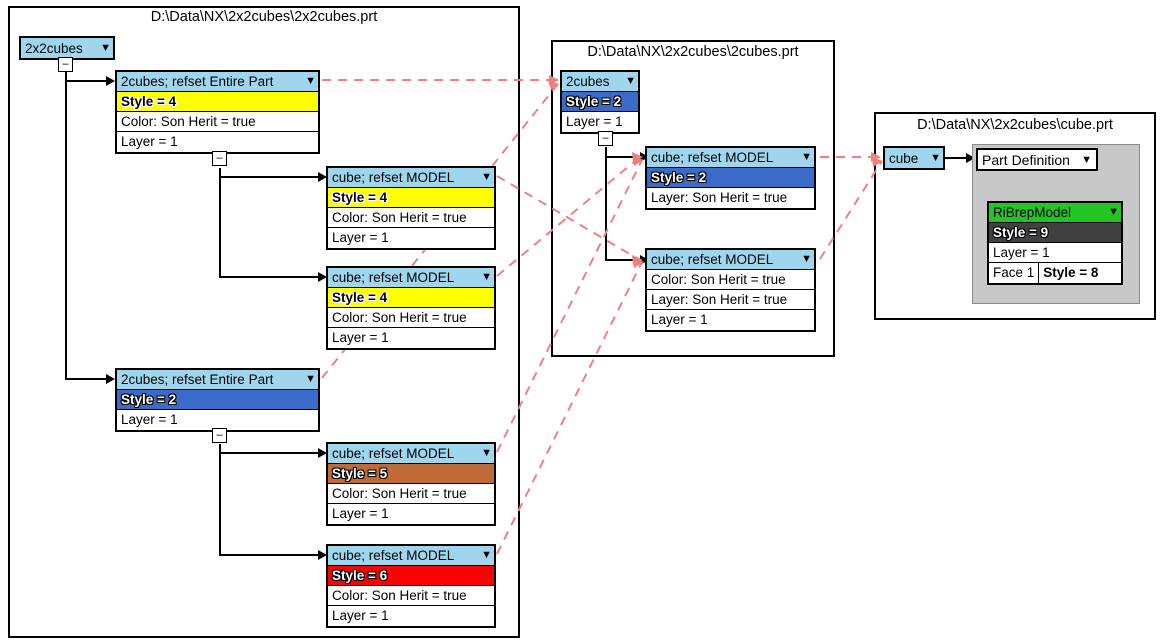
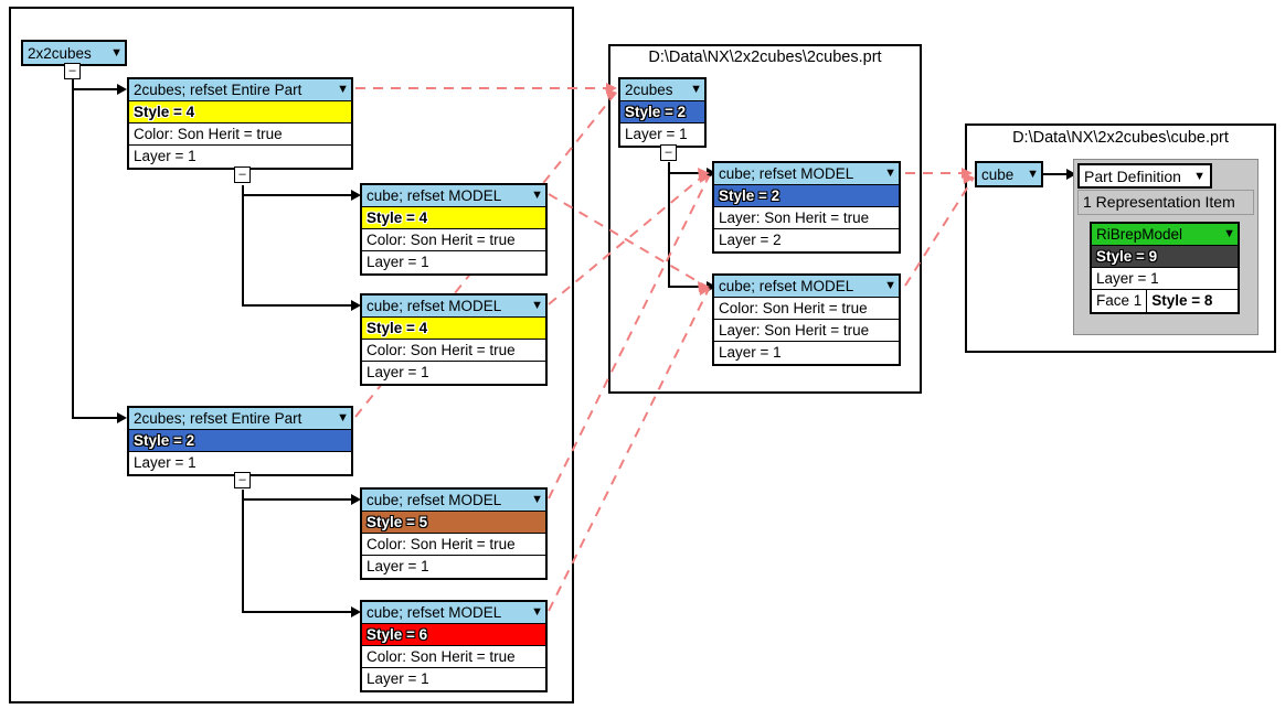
- D:\Data\NX\2x2cubes\2x2cubes.prt
  D:\Data\NX\2x2cubes\2cubes.prt
  D:\Data\NX\2x2cubes\cube.prt
  2x2cubes
  ▼
  –
  2cubes; refset Entire Part
  ▼
  Style = 4
  Color: Son Herit = true
  Layer = 1
  –
  cube; refset MODEL
  ▼
  Style = 4
  Color: Son Herit = true
  Layer = 1
  cube; refset MODEL
  ▼
  Style = 4
  Color: Son Herit = true
  Layer = 1
  2cubes; refset Entire Part
  ▼
  Style = 2
  Layer = 1
  –
  cube; refset MODEL
  ▼
  Style = 5
  Color: Son Herit = true
  Layer = 1
  cube; refset MODEL
  ▼
  Style = 6
  Color: Son Herit = true
  Layer = 1
  2cubes
  ▼
  Style = 2
  Layer = 1
  –
  cube; refset MODEL
  ▼
  Style = 2
  Layer: Son Herit = true
+ Layer = 2
  cube; refset MODEL
  ▼
  Color: Son Herit = true
  Layer: Son Herit = true
  Layer = 1
  cube
  ▼
  Part Definition
  ▼
+ 1 Representation Item
  RiBrepModel
  ▼
  Style = 9
  Layer = 1
  Face 1
  Style = 8
